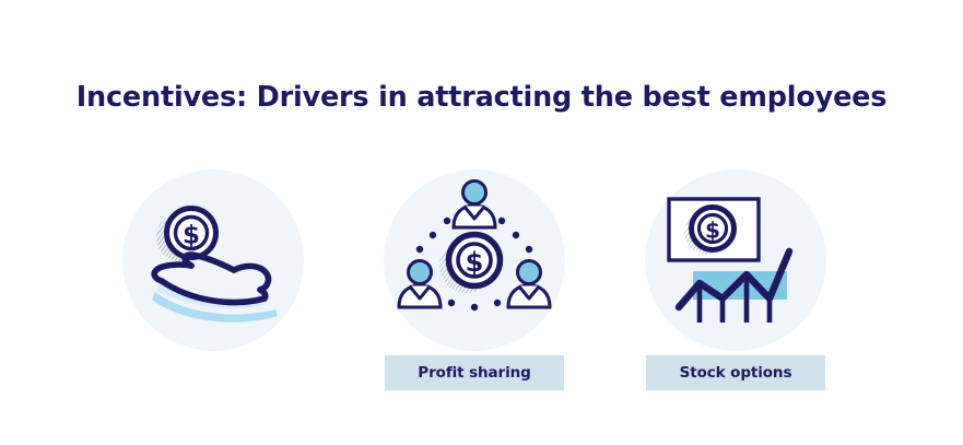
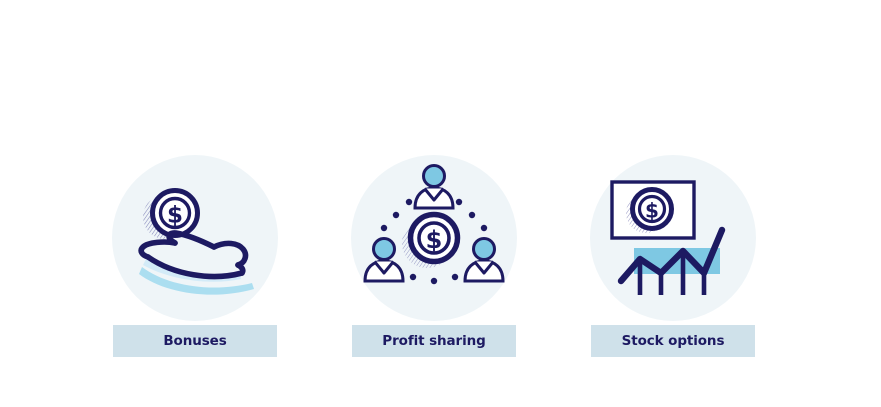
- Incentives: Drivers in attracting the best employees
  $
+ Bonuses
  $
  Profit sharing
  $
  Stock options
